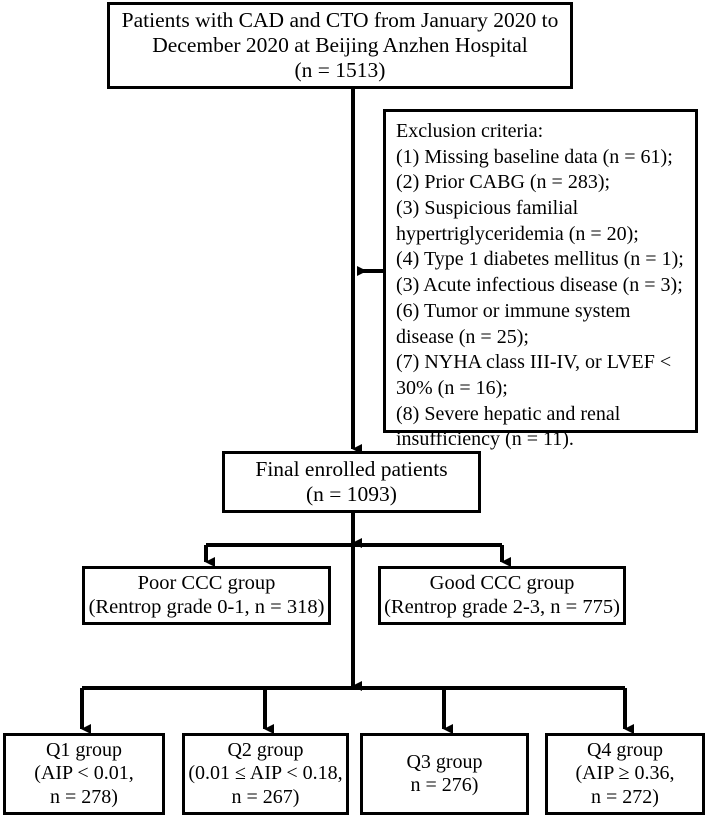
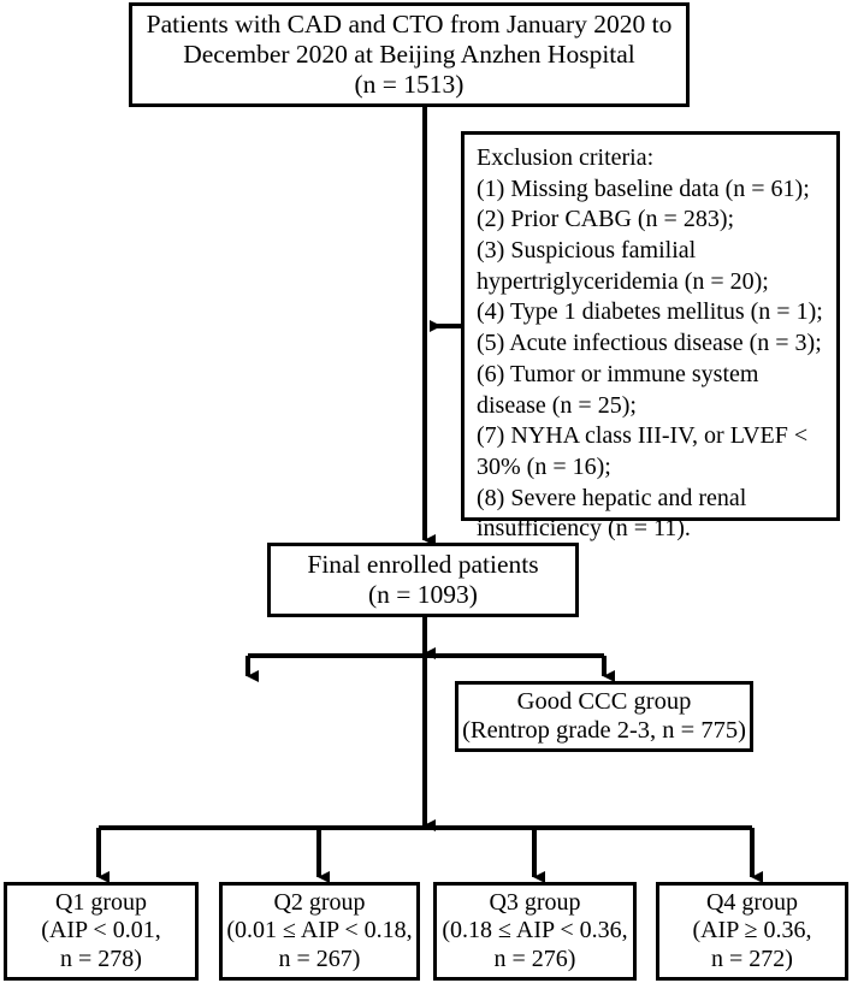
  Patients with CAD and CTO from January 2020 to
  December 2020 at Beijing Anzhen Hospital
  (n = 1513)
  Exclusion criteria:
  (1) Missing baseline data (n = 61);
  (2) Prior CABG (n = 283);
  (3) Suspicious familial hypertriglyceridemia (n = 20);
  (4) Type 1 diabetes mellitus (n = 1);
- (3) Acute infectious disease (n = 3);
+ (5) Acute infectious disease (n = 3);
  (6) Tumor or immune system disease (n = 25);
  (7) NYHA class III-IV, or LVEF < 30% (n = 16);
  (8) Severe hepatic and renal insufficiency (n = 11).
  Final enrolled patients
  (n = 1093)
- Poor CCC group
- (Rentrop grade 0-1, n = 318)
  Good CCC group
  (Rentrop grade 2-3, n = 775)
  Q1 group
  (AIP < 0.01,
  n = 278)
  Q2 group
  (0.01 ≤ AIP < 0.18,
  n = 267)
  Q3 group
+ (0.18 ≤ AIP < 0.36,
  n = 276)
  Q4 group
  (AIP ≥ 0.36,
  n = 272)
